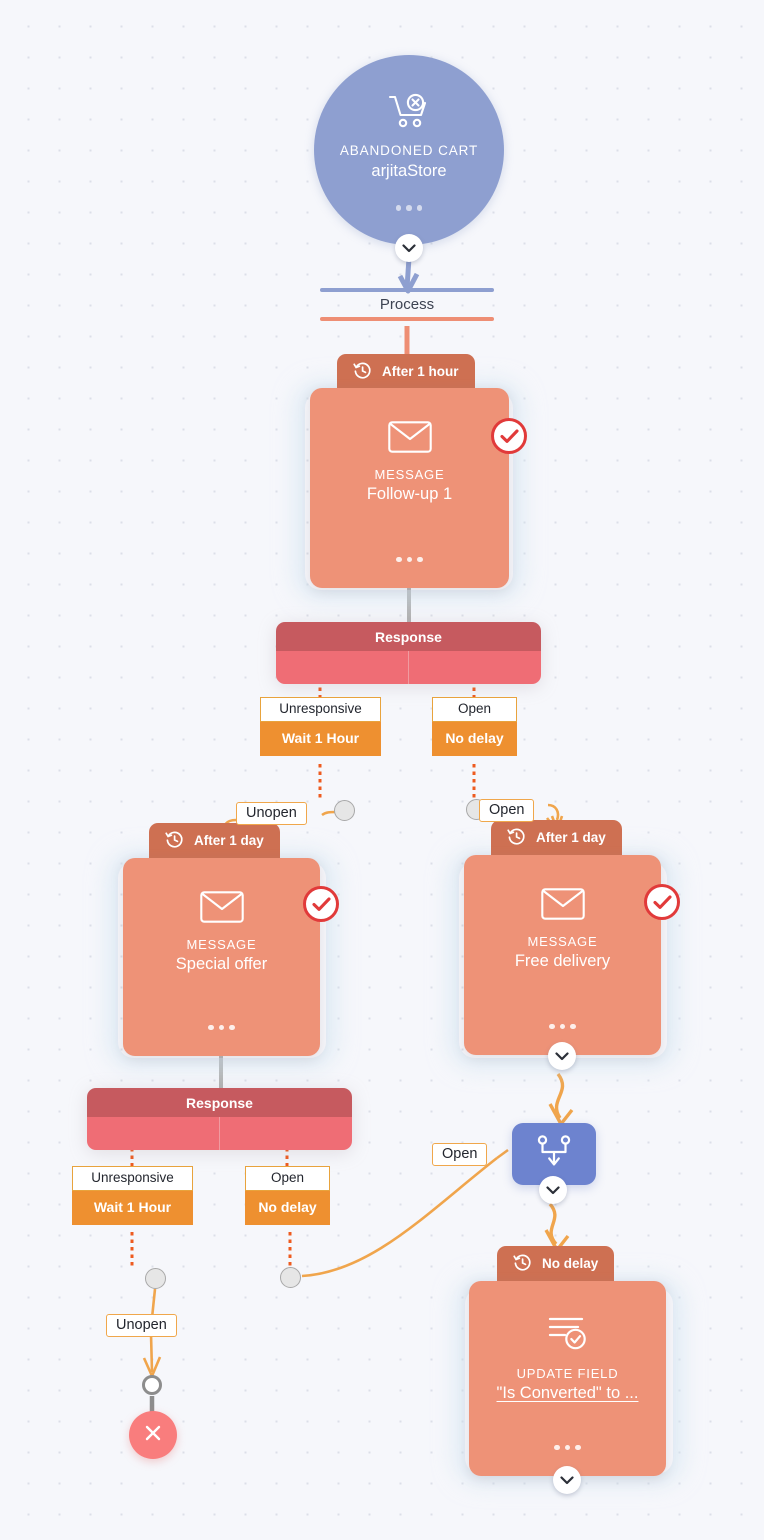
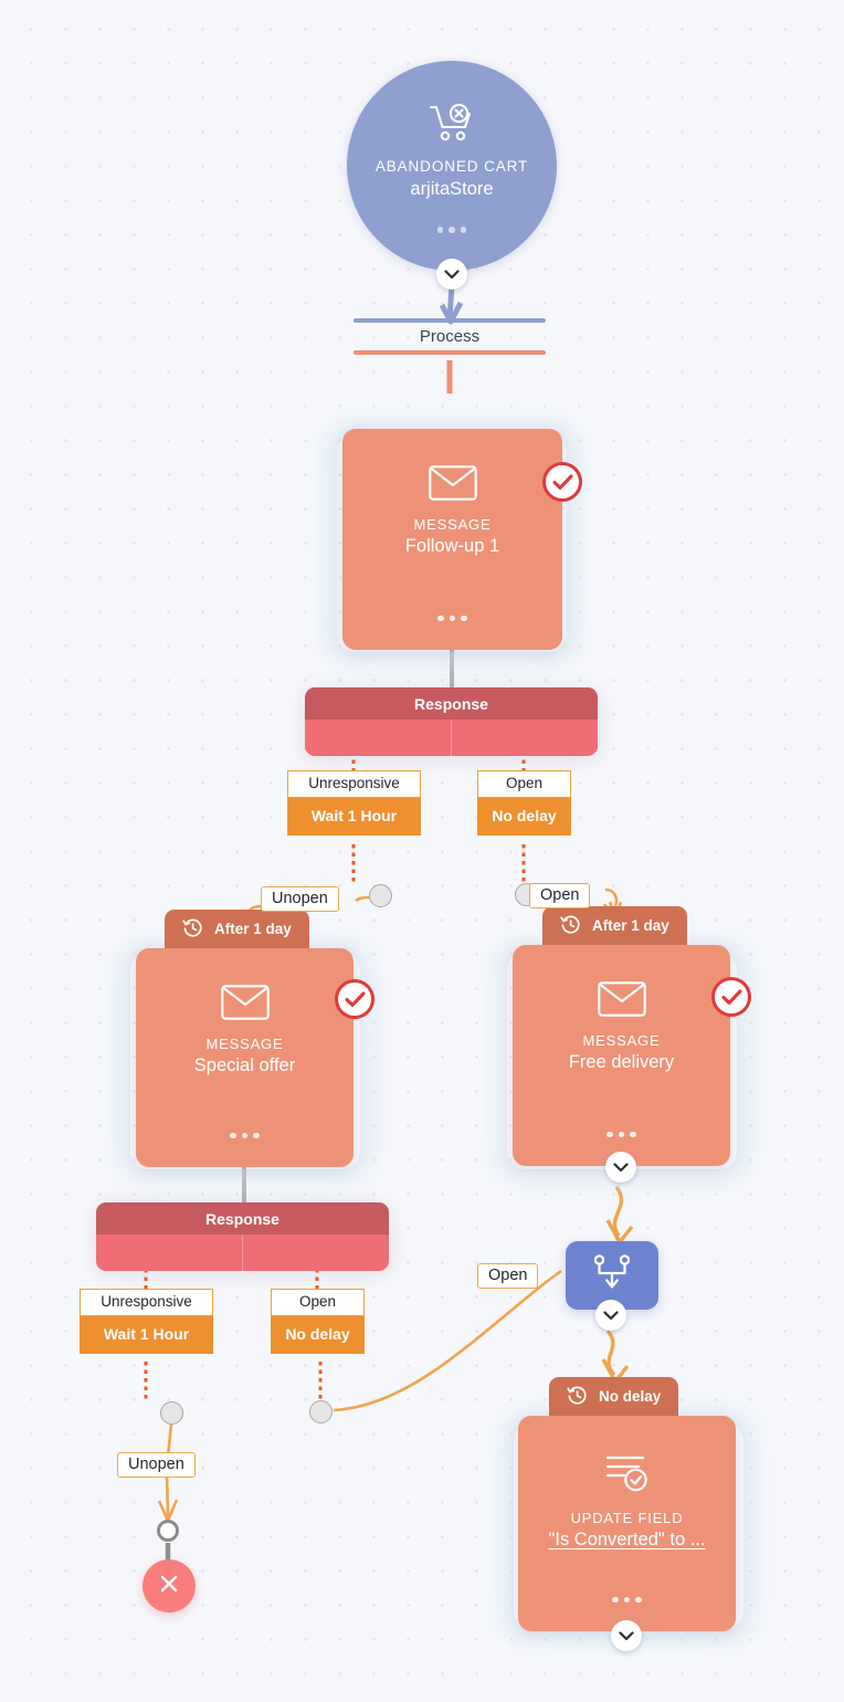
  ABANDONED CART
  arjitaStore
  Process
- After 1 hour
  MESSAGE
  Follow-up 1
  Response
  Unresponsive
  Wait 1 Hour
  Open
  No delay
  Unopen
  Open
  After 1 day
  MESSAGE
  Special offer
  After 1 day
  MESSAGE
  Free delivery
  Response
  Unresponsive
  Wait 1 Hour
  Open
  No delay
  Unopen
  Open
  No delay
  UPDATE FIELD
  "Is Converted" to ...
